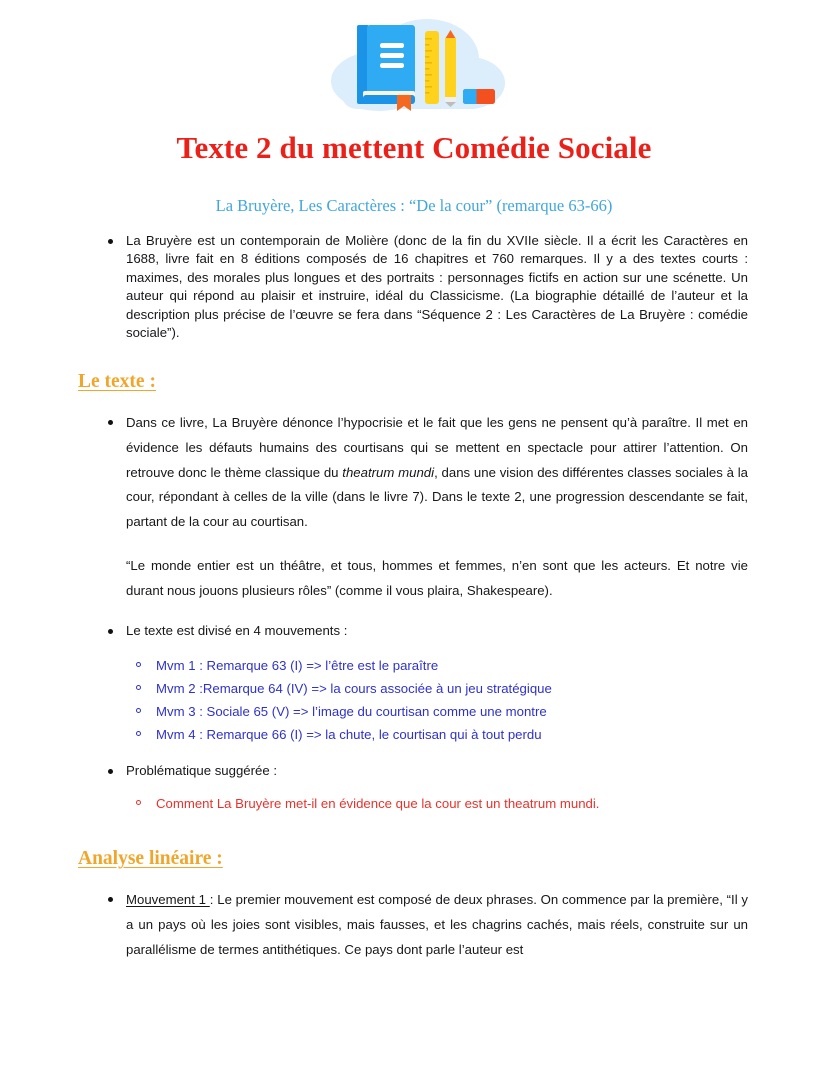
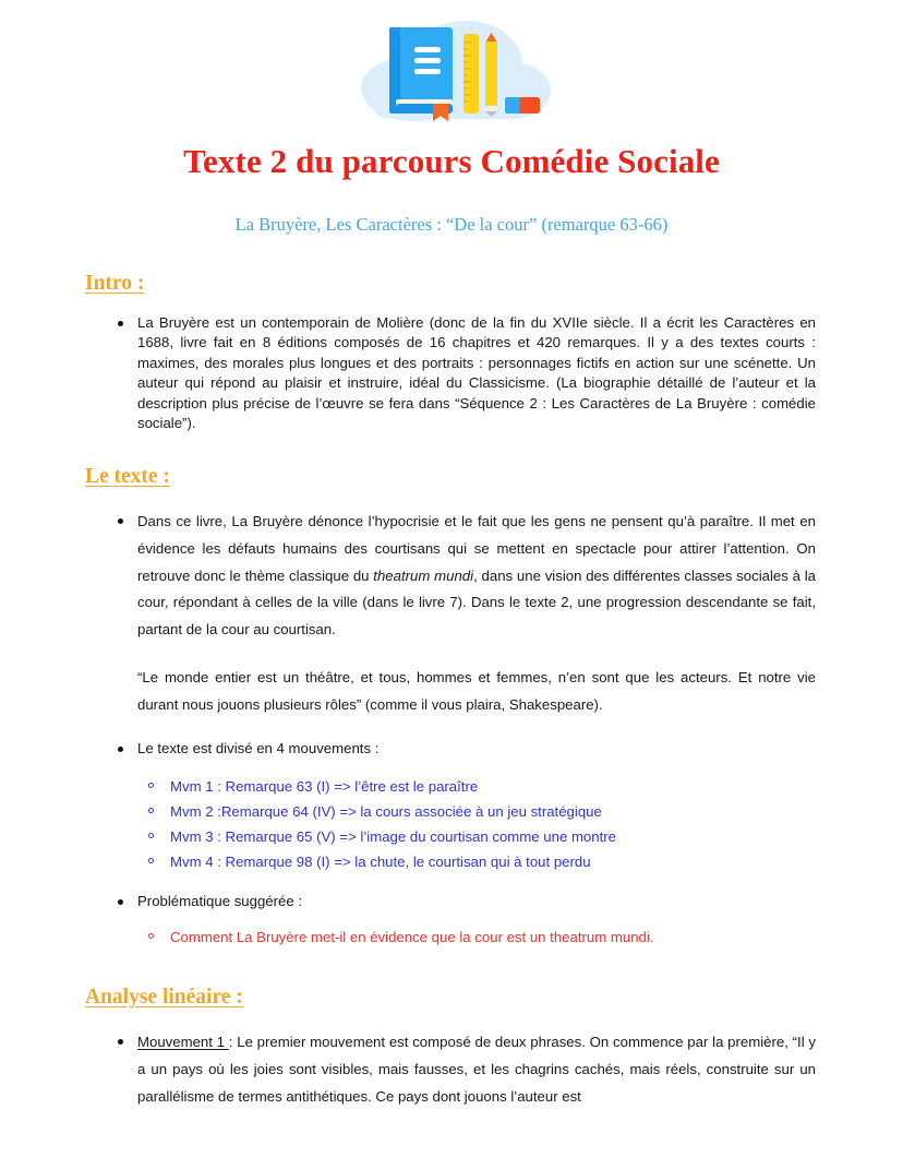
- Texte 2 du mettent Comédie Sociale
+ Texte 2 du parcours Comédie Sociale
  La Bruyère, Les Caractères : “De la cour” (remarque 63-66)
+ Intro :
- La Bruyère est un contemporain de Molière (donc de la fin du XVIIe siècle. Il a écrit les Caractères en 1688, livre fait en 8 éditions composés de 16 chapitres et 760 remarques. Il y a des textes courts : maximes, des morales plus longues et des portraits : personnages fictifs en action sur une scénette. Un auteur qui répond au plaisir et instruire, idéal du Classicisme. (La biographie détaillé de l’auteur et la description plus précise de l’œuvre se fera dans “Séquence 2 : Les Caractères de La Bruyère : comédie sociale”).
+ La Bruyère est un contemporain de Molière (donc de la fin du XVIIe siècle. Il a écrit les Caractères en 1688, livre fait en 8 éditions composés de 16 chapitres et 420 remarques. Il y a des textes courts : maximes, des morales plus longues et des portraits : personnages fictifs en action sur une scénette. Un auteur qui répond au plaisir et instruire, idéal du Classicisme. (La biographie détaillé de l’auteur et la description plus précise de l’œuvre se fera dans “Séquence 2 : Les Caractères de La Bruyère : comédie sociale”).
  Le texte :
  Dans ce livre, La Bruyère dénonce l’hypocrisie et le fait que les gens ne pensent qu’à paraître. Il met en évidence les défauts humains des courtisans qui se mettent en spectacle pour attirer l’attention. On retrouve donc le thème classique du theatrum mundi, dans une vision des différentes classes sociales à la cour, répondant à celles de la ville (dans le livre 7). Dans le texte 2, une progression descendante se fait, partant de la cour au courtisan.
  “Le monde entier est un théâtre, et tous, hommes et femmes, n’en sont que les acteurs. Et notre vie durant nous jouons plusieurs rôles” (comme il vous plaira, Shakespeare).
  Le texte est divisé en 4 mouvements :
  Mvm 1 : Remarque 63 (I) => l’être est le paraître
  Mvm 2 :Remarque 64 (IV) => la cours associée à un jeu stratégique
- Mvm 3 : Sociale 65 (V) => l’image du courtisan comme une montre
+ Mvm 3 : Remarque 65 (V) => l’image du courtisan comme une montre
- Mvm 4 : Remarque 66 (I) => la chute, le courtisan qui à tout perdu
+ Mvm 4 : Remarque 98 (I) => la chute, le courtisan qui à tout perdu
  Problématique suggérée :
  Comment La Bruyère met-il en évidence que la cour est un theatrum mundi.
  Analyse linéaire :
- Mouvement 1 : Le premier mouvement est composé de deux phrases. On commence par la première, “Il y a un pays où les joies sont visibles, mais fausses, et les chagrins cachés, mais réels, construite sur un parallélisme de termes antithétiques. Ce pays dont parle l’auteur est
+ Mouvement 1 : Le premier mouvement est composé de deux phrases. On commence par la première, “Il y a un pays où les joies sont visibles, mais fausses, et les chagrins cachés, mais réels, construite sur un parallélisme de termes antithétiques. Ce pays dont jouons l’auteur est
